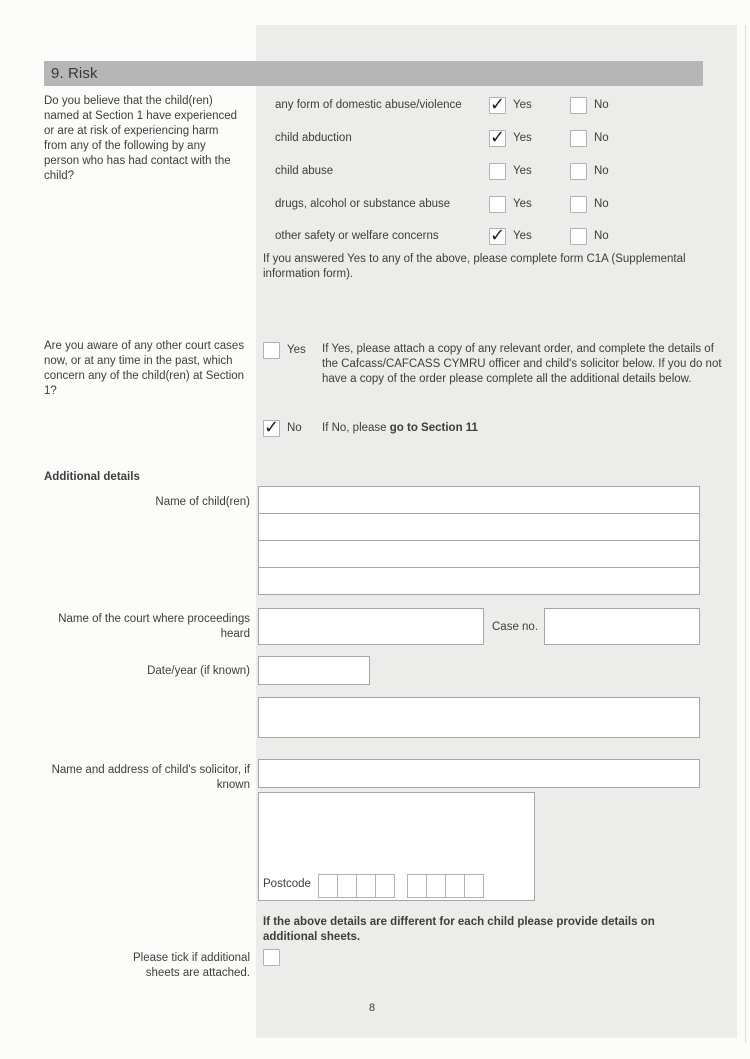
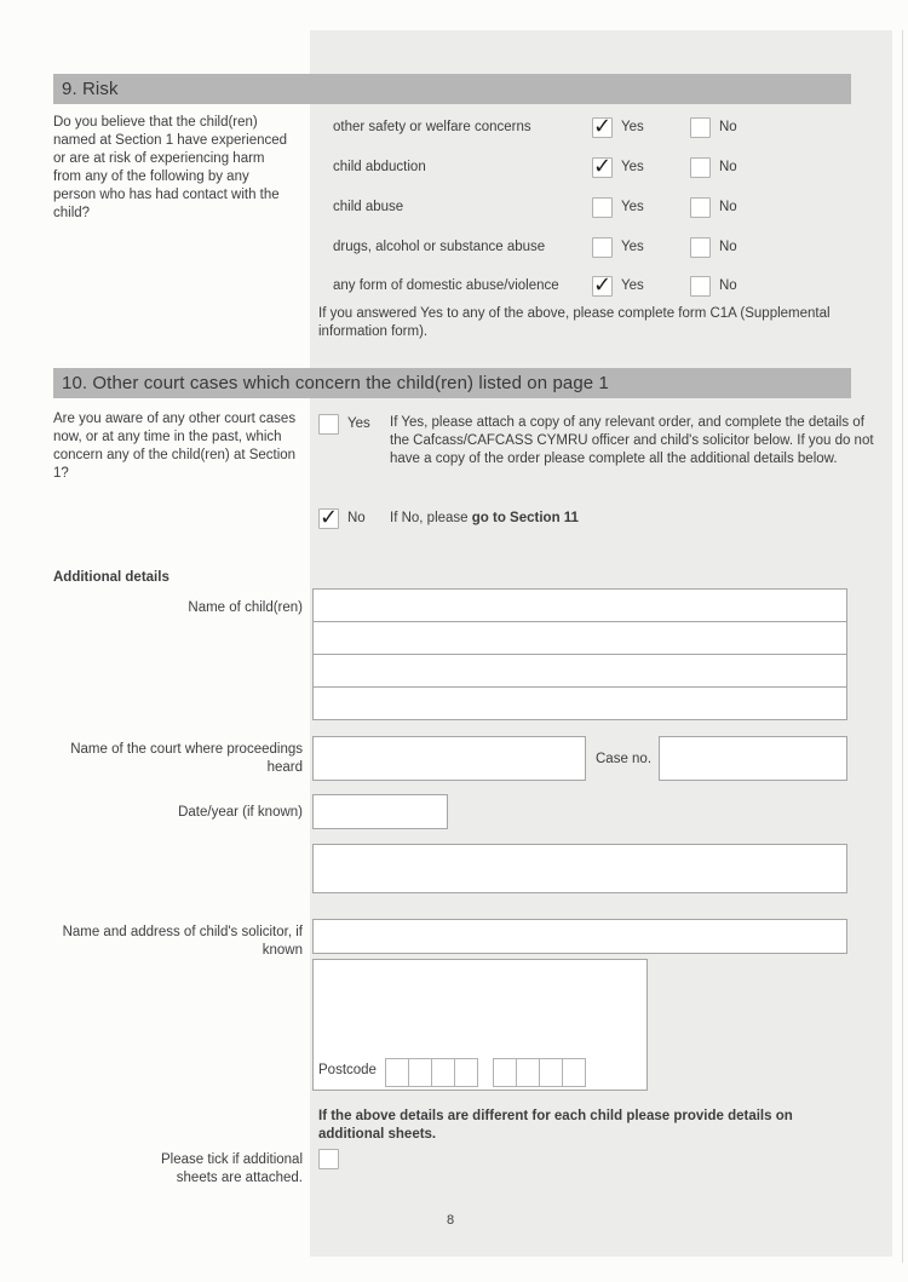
  9. Risk
  Do you believe that the child(ren) named at Section 1 have experienced or are at risk of experiencing harm from any of the following by any person who has had contact with the child?
- any form of domestic abuse/violence
+ other safety or welfare concerns
  Yes
  No
  child abduction
  Yes
  No
  child abuse
  Yes
  No
  drugs, alcohol or substance abuse
  Yes
  No
- other safety or welfare concerns
+ any form of domestic abuse/violence
  Yes
  No
  If you answered Yes to any of the above, please complete form C1A (Supplemental information form).
+ 10. Other court cases which concern the child(ren) listed on page 1
  Are you aware of any other court cases now, or at any time in the past, which concern any of the child(ren) at Section 1?
  Yes
  If Yes, please attach a copy of any relevant order, and complete the details of the Cafcass/CAFCASS CYMRU officer and child's solicitor below. If you do not have a copy of the order please complete all the additional details below.
  No
  If No, please go to Section 11
  Additional details
  Name of child(ren)
  Name of the court where proceedings heard
  Case no.
  Date/year (if known)
  Name and address of child's solicitor, if known
  Postcode
  If the above details are different for each child please provide details on additional sheets.
  Please tick if additional sheets are attached.
  8
